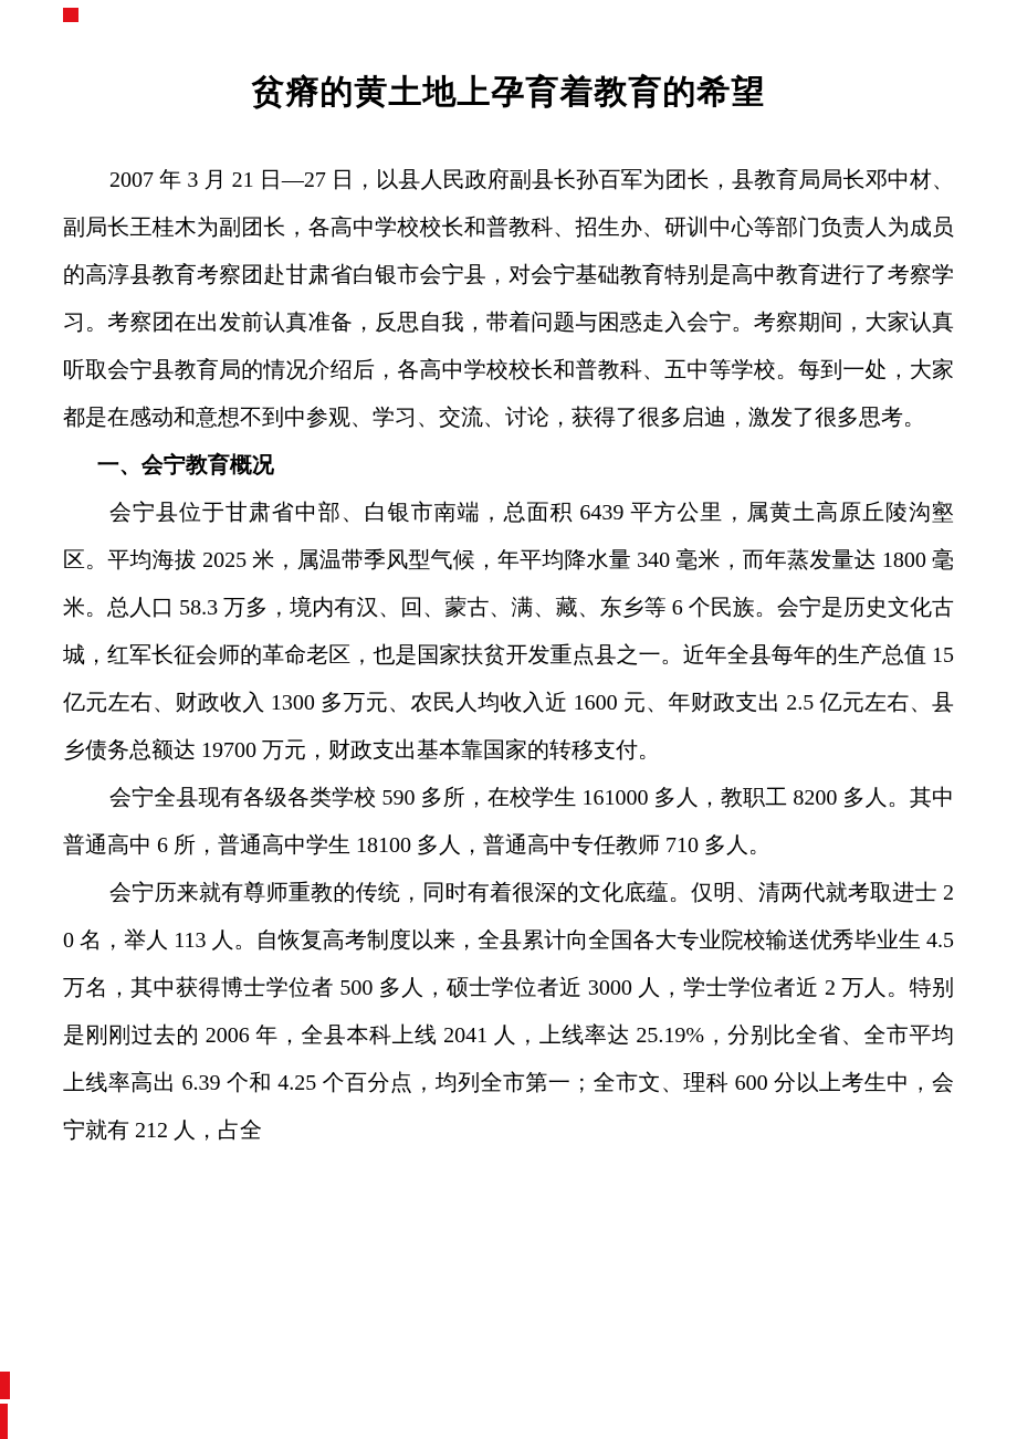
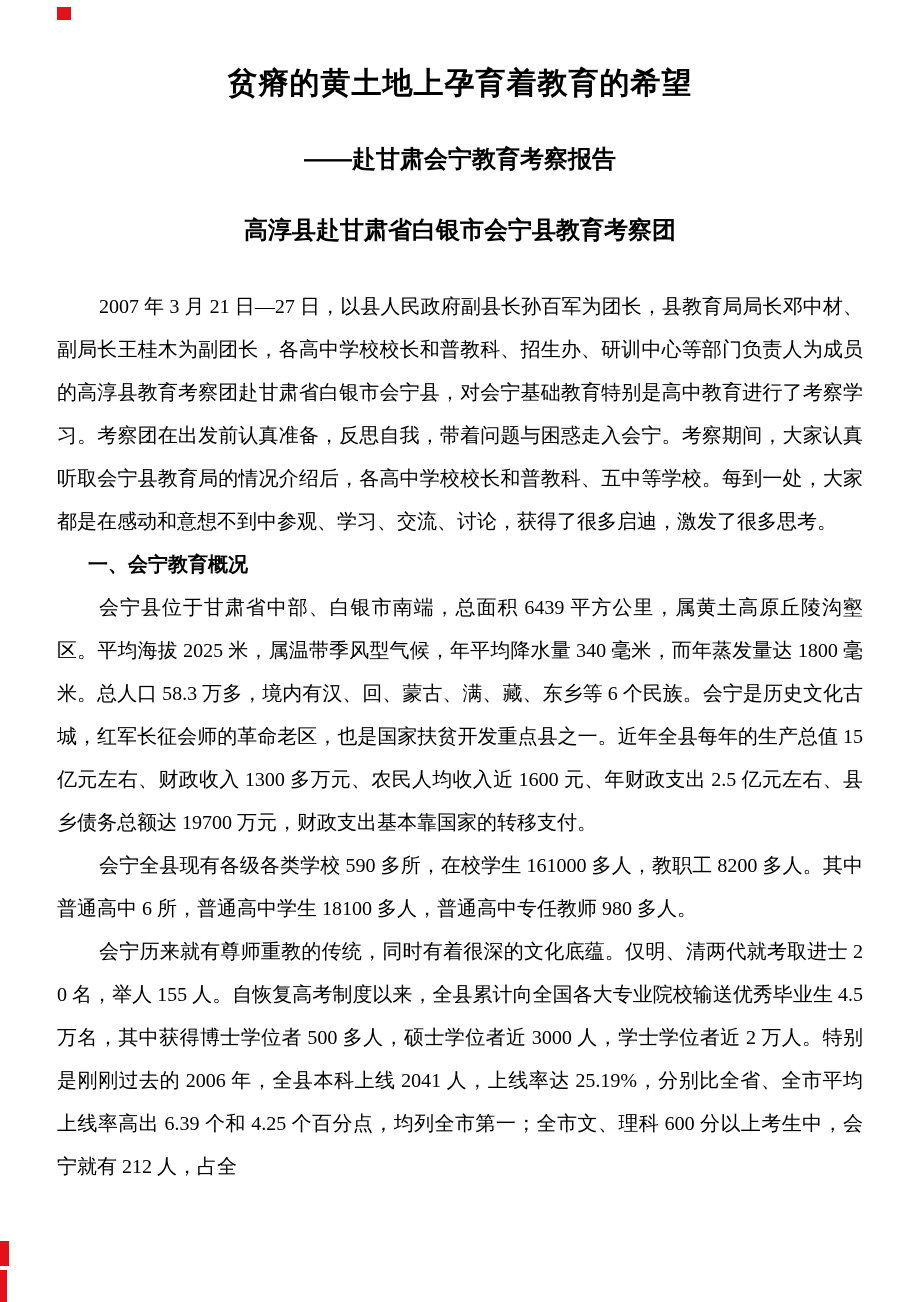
  贫瘠的黄土地上孕育着教育的希望
+ ——赴甘肃会宁教育考察报告
+ 高淳县赴甘肃省白银市会宁县教育考察团
  2007 年 3 月 21 日—27 日，以县人民政府副县长孙百军为团长，县教育局局长邓中材、副局长王桂木为副团长，各高中学校校长和普教科、招生办、研训中心等部门负责人为成员的高淳县教育考察团赴甘肃省白银市会宁县，对会宁基础教育特别是高中教育进行了考察学习。考察团在出发前认真准备，反思自我，带着问题与困惑走入会宁。考察期间，大家认真听取会宁县教育局的情况介绍后，各高中学校校长和普教科、五中等学校。每到一处，大家都是在感动和意想不到中参观、学习、交流、讨论，获得了很多启迪，激发了很多思考。
  一、会宁教育概况
  会宁县位于甘肃省中部、白银市南端，总面积 6439 平方公里，属黄土高原丘陵沟壑区。平均海拔 2025 米，属温带季风型气候，年平均降水量 340 毫米，而年蒸发量达 1800 毫米。总人口 58.3 万多，境内有汉、回、蒙古、满、藏、东乡等 6 个民族。会宁是历史文化古城，红军长征会师的革命老区，也是国家扶贫开发重点县之一。近年全县每年的生产总值 15 亿元左右、财政收入 1300 多万元、农民人均收入近 1600 元、年财政支出 2.5 亿元左右、县乡债务总额达 19700 万元，财政支出基本靠国家的转移支付。
- 会宁全县现有各级各类学校 590 多所，在校学生 161000 多人，教职工 8200 多人。其中普通高中 6 所，普通高中学生 18100 多人，普通高中专任教师 710 多人。
+ 会宁全县现有各级各类学校 590 多所，在校学生 161000 多人，教职工 8200 多人。其中普通高中 6 所，普通高中学生 18100 多人，普通高中专任教师 980 多人。
- 会宁历来就有尊师重教的传统，同时有着很深的文化底蕴。仅明、清两代就考取进士 20 名，举人 113 人。自恢复高考制度以来，全县累计向全国各大专业院校输送优秀毕业生 4.5 万名，其中获得博士学位者 500 多人，硕士学位者近 3000 人，学士学位者近 2 万人。特别是刚刚过去的 2006 年，全县本科上线 2041 人，上线率达 25.19%，分别比全省、全市平均上线率高出 6.39 个和 4.25 个百分点，均列全市第一；全市文、理科 600 分以上考生中，会宁就有 212 人，占全
+ 会宁历来就有尊师重教的传统，同时有着很深的文化底蕴。仅明、清两代就考取进士 20 名，举人 155 人。自恢复高考制度以来，全县累计向全国各大专业院校输送优秀毕业生 4.5 万名，其中获得博士学位者 500 多人，硕士学位者近 3000 人，学士学位者近 2 万人。特别是刚刚过去的 2006 年，全县本科上线 2041 人，上线率达 25.19%，分别比全省、全市平均上线率高出 6.39 个和 4.25 个百分点，均列全市第一；全市文、理科 600 分以上考生中，会宁就有 212 人，占全
